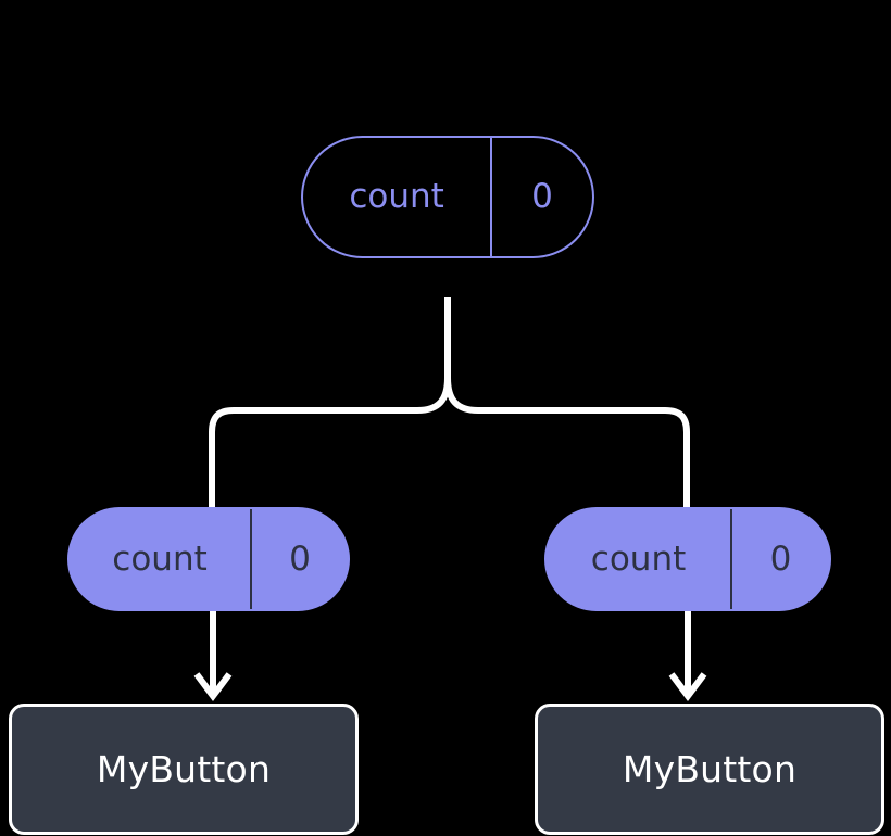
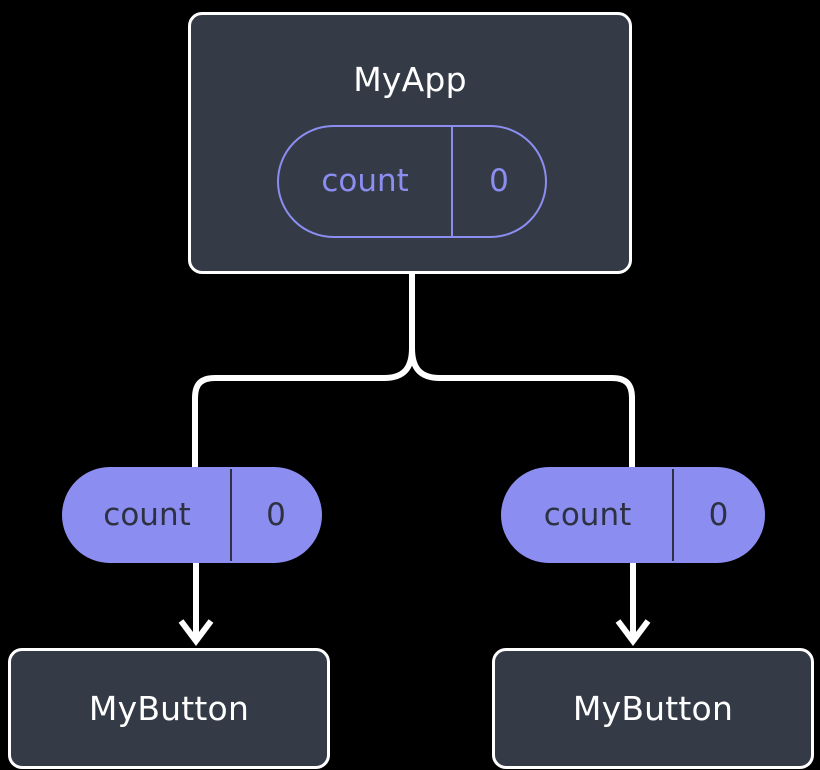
+ MyApp
  count
  0
  count
  0
  count
  0
  MyButton
  MyButton
